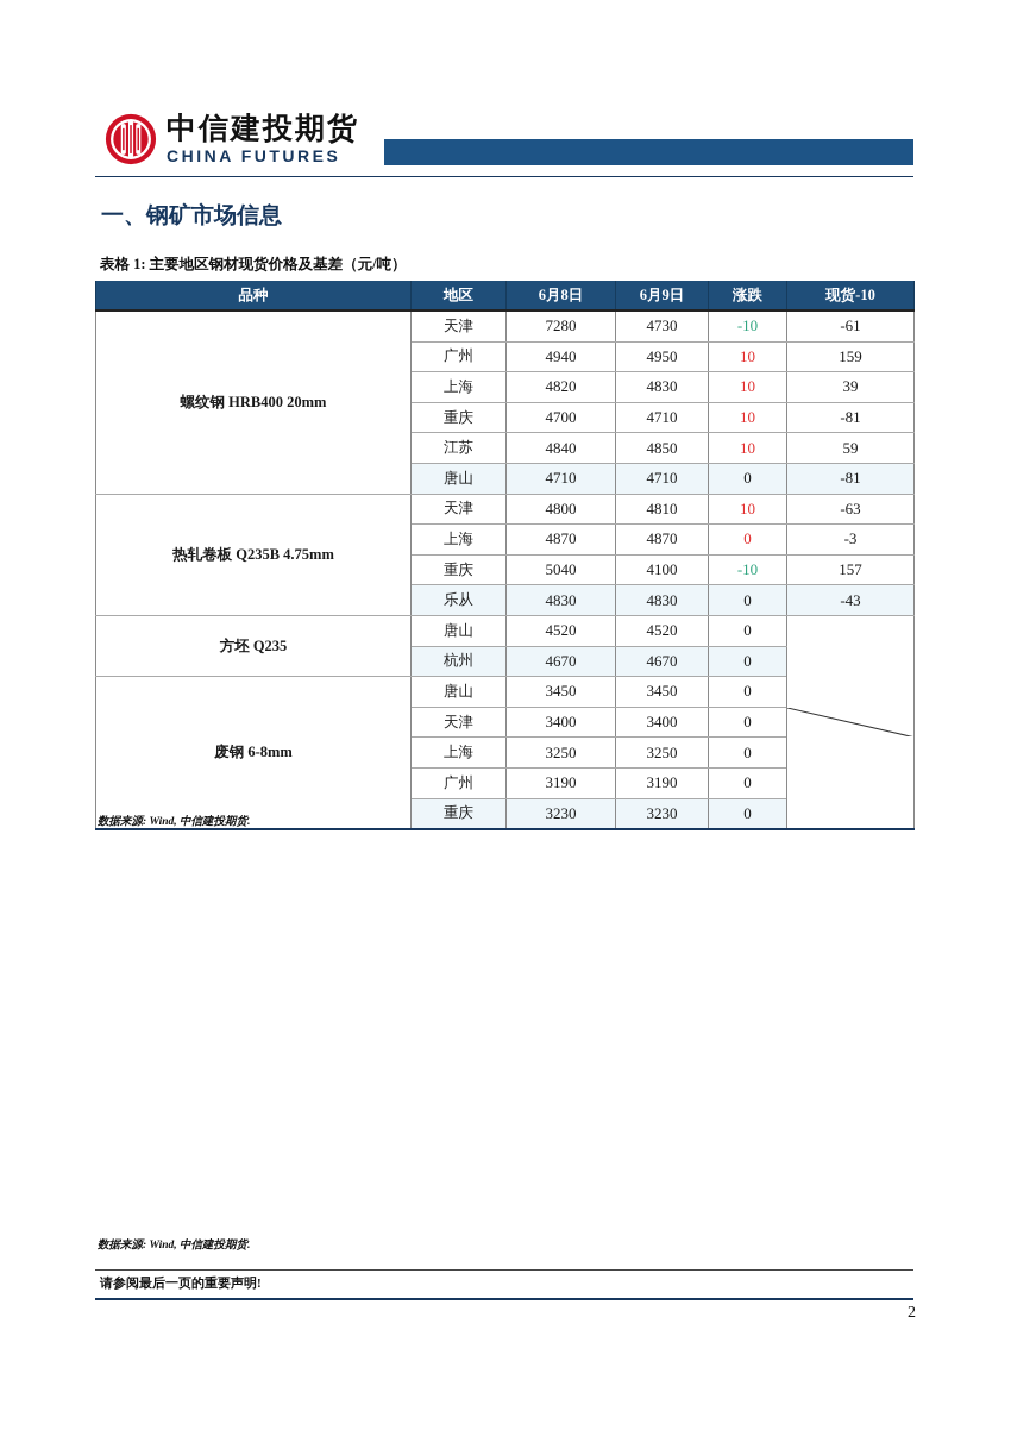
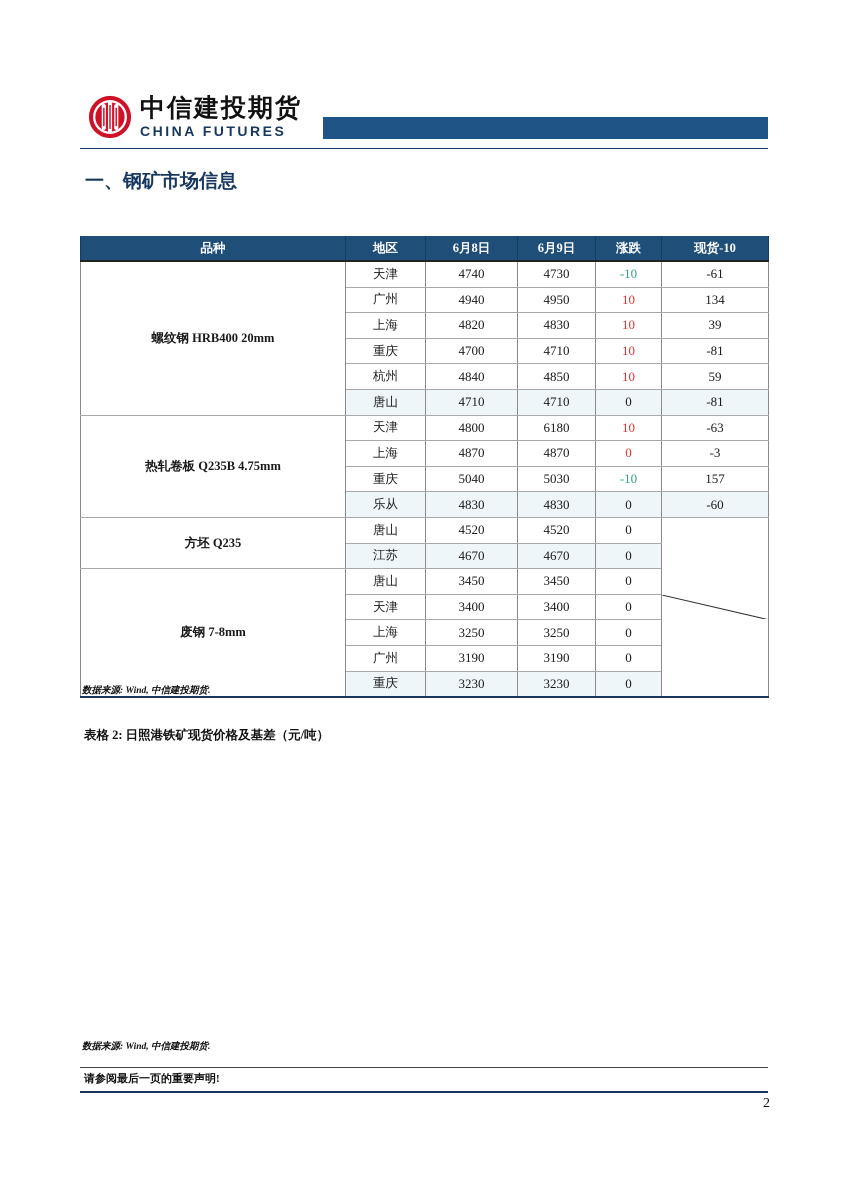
  中信建投期货
  CHINA FUTURES
  一、钢矿市场信息
- 表格 1: 主要地区钢材现货价格及基差（元/吨）
  品种	地区	6月8日	6月9日	涨跌	现货-10
- 螺纹钢 HRB400 20mm	天津	7280	4730	-10	-61
+ 螺纹钢 HRB400 20mm	天津	4740	4730	-10	-61
- 广州	4940	4950	10	159
+ 广州	4940	4950	10	134
  上海	4820	4830	10	39
  重庆	4700	4710	10	-81
- 江苏	4840	4850	10	59
+ 杭州	4840	4850	10	59
  唐山	4710	4710	0	-81
- 热轧卷板 Q235B 4.75mm	天津	4800	4810	10	-63
+ 热轧卷板 Q235B 4.75mm	天津	4800	6180	10	-63
  上海	4870	4870	0	-3
- 重庆	5040	4100	-10	157
+ 重庆	5040	5030	-10	157
- 乐从	4830	4830	0	-43
+ 乐从	4830	4830	0	-60
  方坯 Q235	唐山	4520	4520	0
- 杭州	4670	4670	0
+ 江苏	4670	4670	0
- 废钢 6-8mm	唐山	3450	3450	0
+ 废钢 7-8mm	唐山	3450	3450	0
  天津	3400	3400	0
  上海	3250	3250	0
  广州	3190	3190	0
  重庆	3230	3230	0
  数据来源: Wind, 中信建投期货.
+ 表格 2: 日照港铁矿现货价格及基差（元/吨）
  数据来源: Wind, 中信建投期货.
  请参阅最后一页的重要声明!
  2
